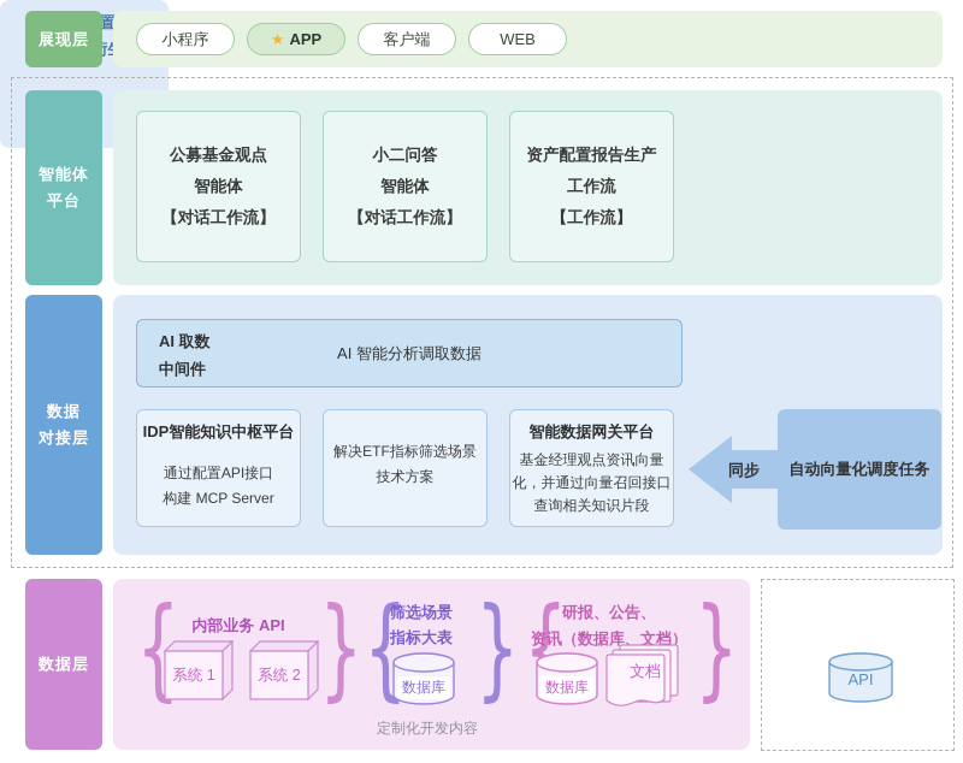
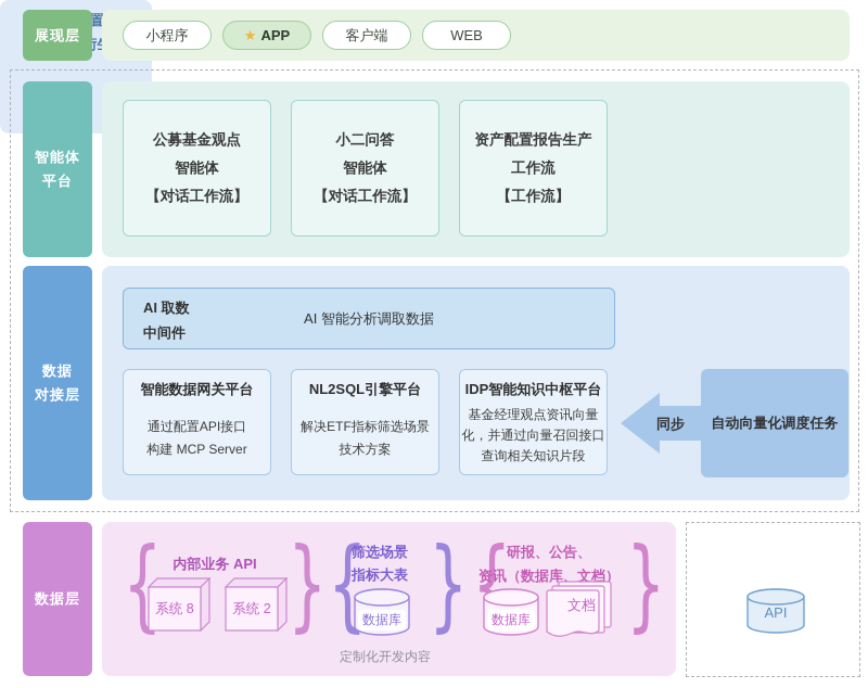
  展现层
  小程序
  ★
  APP
  客户端
  WEB
  智能体
  平台
  公募基金观点
  智能体
  【对话工作流】
  小二问答
  智能体
  【对话工作流】
  资产配置报告生产
  工作流
  【工作流】
  数据
  对接层
  AI 取数
  中间件
  AI 智能分析调取数据
- IDP智能知识中枢平台
+ 智能数据网关平台
  通过配置API接口
  构建 MCP Server
+ NL2SQL引擎平台
  解决ETF指标筛选场景
  技术方案
- 智能数据网关平台
+ IDP智能知识中枢平台
  基金经理观点资讯向量
  化，并通过向量召回接口
  查询相关知识片段
  同步
  自动向量化调度任务
  数据层
  {
  }
  内部业务 API
- 系统 1
+ 系统 8
  系统 2
  {
  }
  筛选场景
  指标大表
  数据库
  {
  }
  研报、公告、
  资讯（数据库、文档）
  数据库
  文档
  定制化开发内容
  API
